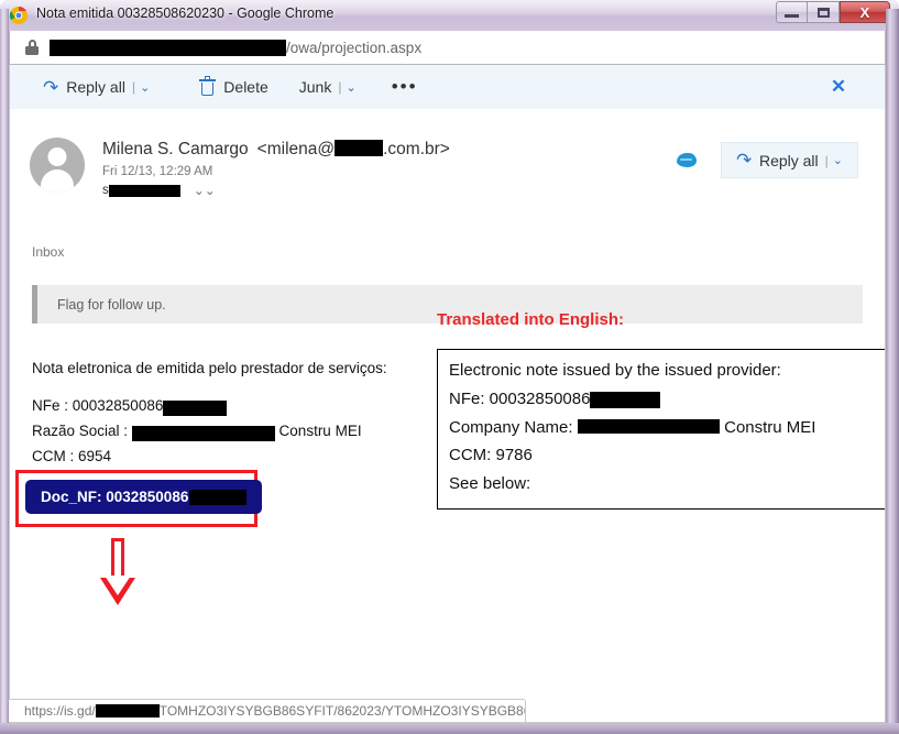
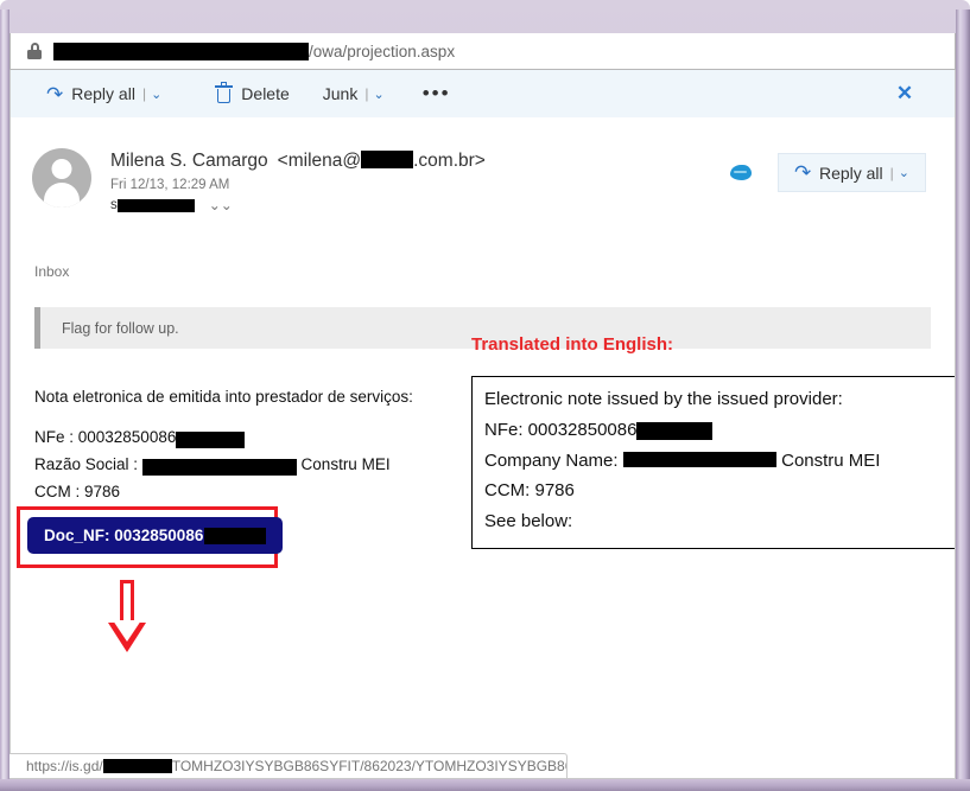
- Nota emitida 00328508620230 - Google Chrome
- X
  ██████████████
  /owa/projection.aspx
  Reply all
  |
  ⌄
  Delete
  Junk
  |
  ⌄
  •••
  ✕
  Milena S. Camargo
  <milena@
  ████
  .com.br>
  Fri 12/13, 12:29 AM
  s
  █████████
  ⌄⌄
  Reply all
  |
  ⌄
  Inbox
  Flag for follow up.
- Nota eletronica de emitida pelo prestador de serviços:
+ Nota eletronica de emitida into prestador de serviços:
  NFe : 00032850086████████
  Razão Social : ██████████████ Constru MEI
- CCM : 6954
+ CCM : 9786
  Translated into English:
  Electronic note issued by the issued provider:
  NFe: 00032850086████████
  Company Name: Camargo & Martins Constru MEI
  CCM: 9786
  See below:
  Doc_NF: 0032850086
  ██████
  https://is.gd/
  ███████
  TOMHZO3IYSYBGB86SYFIT/862023/YTOMHZO3IYSYBGB8
